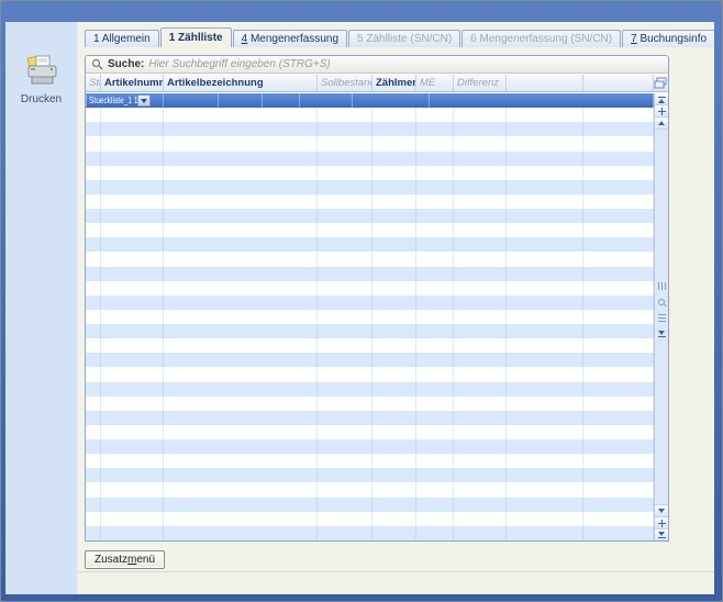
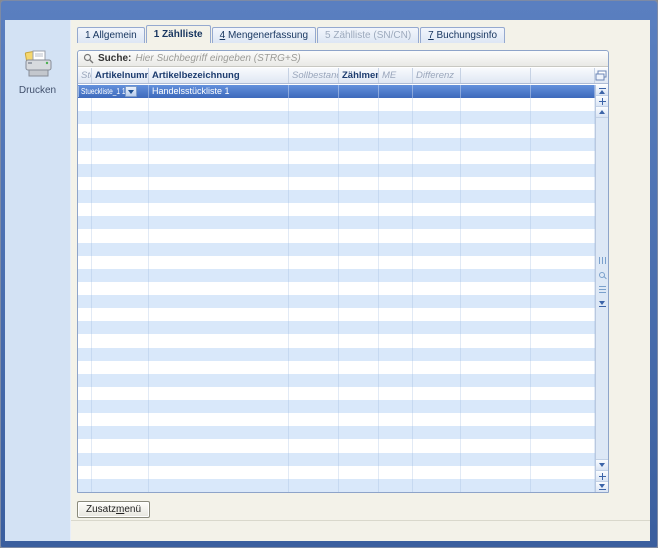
  Drucken
  1 Allgemein
  1 Zählliste
  4 Mengenerfassung
  5 Zählliste (SN/CN)
- 6 Mengenerfassung (SN/CN)
  7 Buchungsinfo
  Suche:
  Hier Suchbegriff eingeben (STRG+S)
  Artikelnumm
  Artikelbezeichnung
  Sollbestan
  Zählmen
  ME
  Differenz
  Stueckliste_1 1
+ Handelsstückliste 1
  Zusatzmenü
